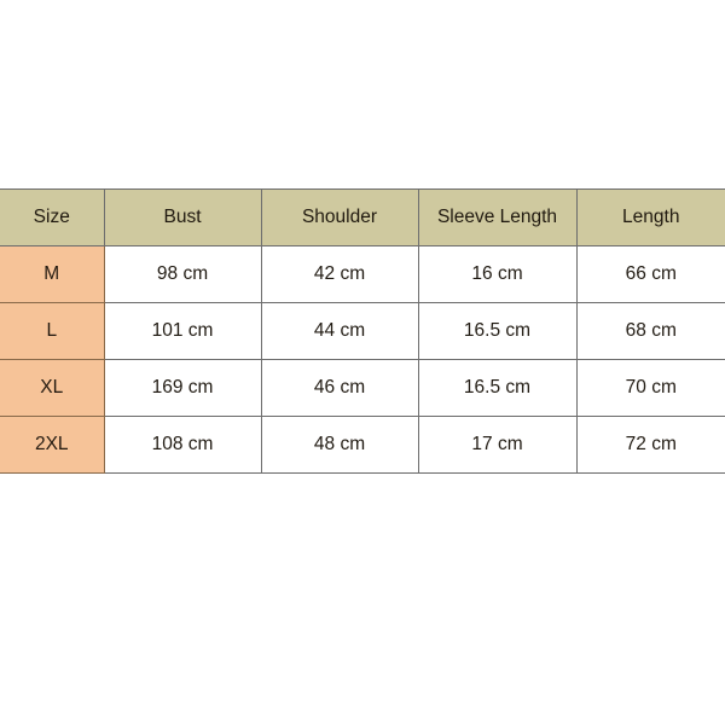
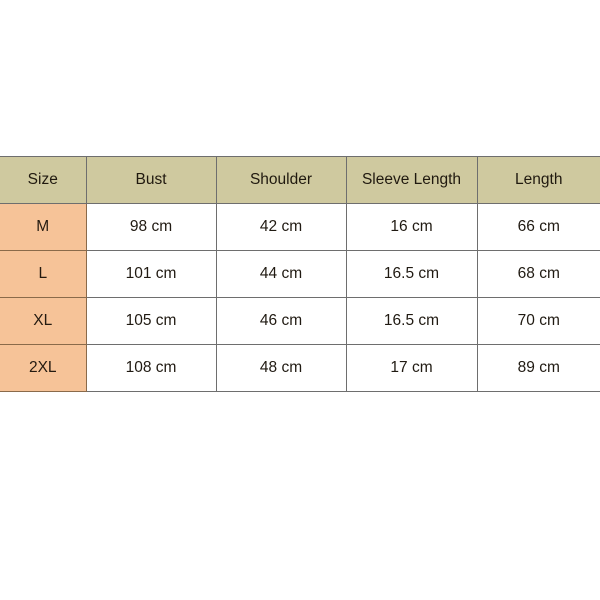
  Size	Bust	Shoulder	Sleeve Length	Length
  M	98 cm	42 cm	16 cm	66 cm
  L	101 cm	44 cm	16.5 cm	68 cm
- XL	169 cm	46 cm	16.5 cm	70 cm
+ XL	105 cm	46 cm	16.5 cm	70 cm
- 2XL	108 cm	48 cm	17 cm	72 cm
+ 2XL	108 cm	48 cm	17 cm	89 cm
